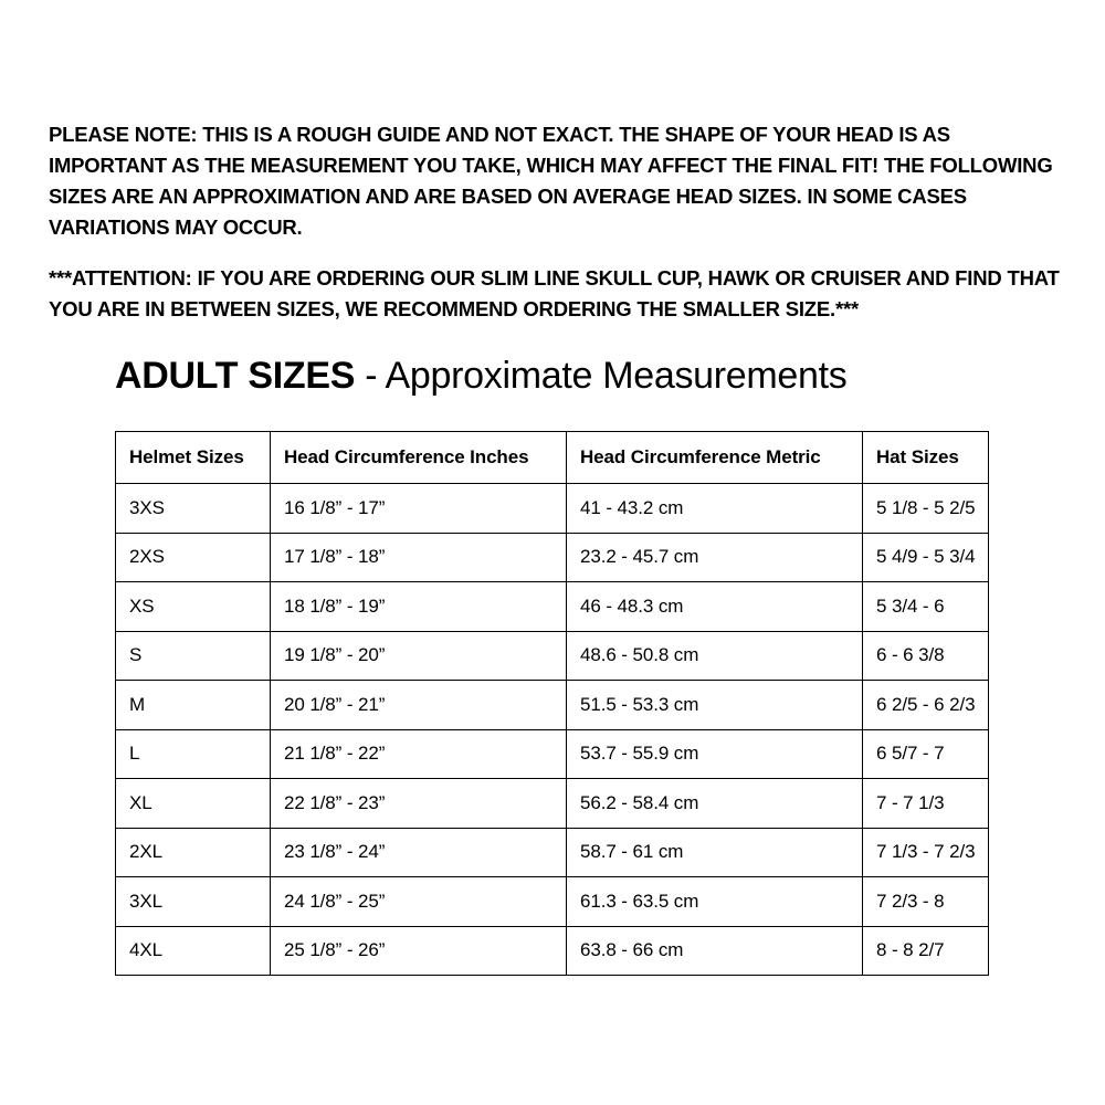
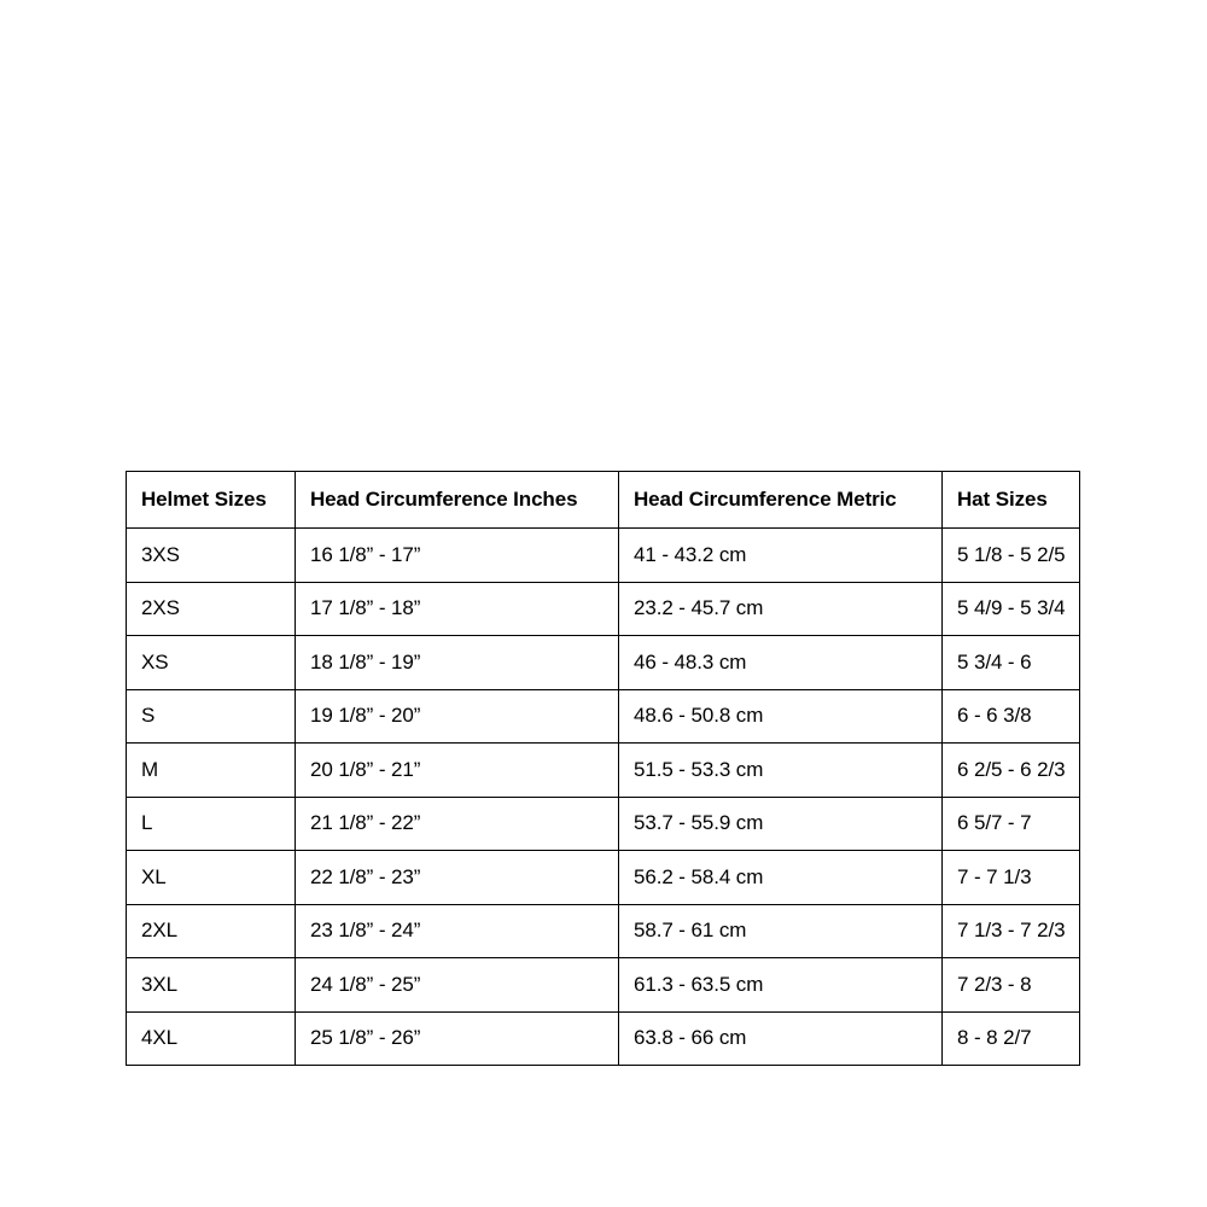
- PLEASE NOTE: THIS IS A ROUGH GUIDE AND NOT EXACT. THE SHAPE OF YOUR HEAD IS AS IMPORTANT AS THE MEASUREMENT YOU TAKE, WHICH MAY AFFECT THE FINAL FIT! THE FOLLOWING SIZES ARE AN APPROXIMATION AND ARE BASED ON AVERAGE HEAD SIZES. IN SOME CASES VARIATIONS MAY OCCUR.
- ***ATTENTION: IF YOU ARE ORDERING OUR SLIM LINE SKULL CUP, HAWK OR CRUISER AND FIND THAT YOU ARE IN BETWEEN SIZES, WE RECOMMEND ORDERING THE SMALLER SIZE.***
- ADULT SIZES - Approximate Measurements
  Helmet Sizes	Head Circumference Inches	Head Circumference Metric	Hat Sizes
  3XS	16 1/8” - 17”	41 - 43.2 cm	5 1/8 - 5 2/5
  2XS	17 1/8” - 18”	23.2 - 45.7 cm	5 4/9 - 5 3/4
  XS	18 1/8” - 19”	46 - 48.3 cm	5 3/4 - 6
  S	19 1/8” - 20”	48.6 - 50.8 cm	6 - 6 3/8
  M	20 1/8” - 21”	51.5 - 53.3 cm	6 2/5 - 6 2/3
  L	21 1/8” - 22”	53.7 - 55.9 cm	6 5/7 - 7
  XL	22 1/8” - 23”	56.2 - 58.4 cm	7 - 7 1/3
  2XL	23 1/8” - 24”	58.7 - 61 cm	7 1/3 - 7 2/3
  3XL	24 1/8” - 25”	61.3 - 63.5 cm	7 2/3 - 8
  4XL	25 1/8” - 26”	63.8 - 66 cm	8 - 8 2/7
